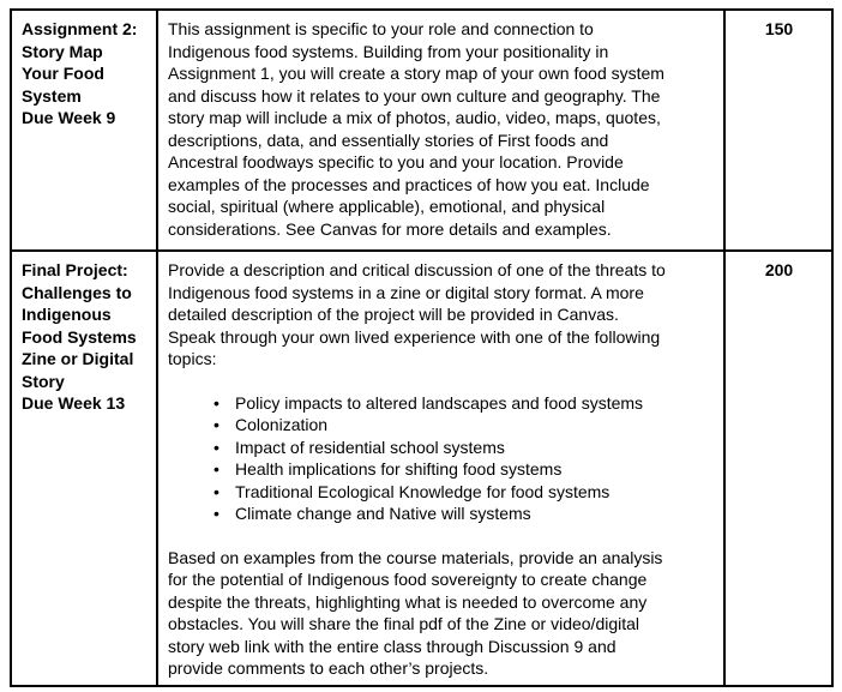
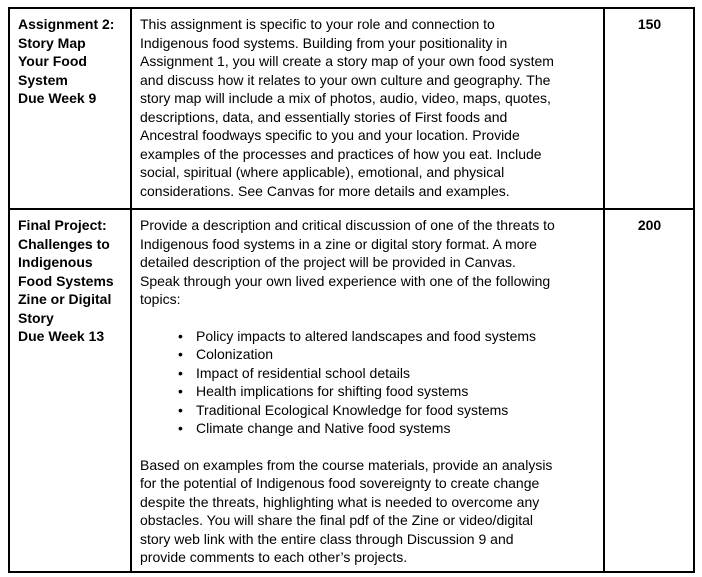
  Assignment 2:
  Story Map
  Your Food
  System
  Due Week 9
  This assignment is specific to your role and connection to
  Indigenous food systems. Building from your positionality in
  Assignment 1, you will create a story map of your own food system
  and discuss how it relates to your own culture and geography. The
  story map will include a mix of photos, audio, video, maps, quotes,
  descriptions, data, and essentially stories of First foods and
  Ancestral foodways specific to you and your location. Provide
  examples of the processes and practices of how you eat. Include
  social, spiritual (where applicable), emotional, and physical
  considerations. See Canvas for more details and examples.
  150
  Final Project:
  Challenges to
  Indigenous
  Food Systems
  Zine or Digital
  Story
  Due Week 13
  Provide a description and critical discussion of one of the threats to
  Indigenous food systems in a zine or digital story format. A more
  detailed description of the project will be provided in Canvas.
  Speak through your own lived experience with one of the following
  topics:
  •
  Policy impacts to altered landscapes and food systems
  •
  Colonization
  •
- Impact of residential school systems
+ Impact of residential school details
  •
  Health implications for shifting food systems
  •
  Traditional Ecological Knowledge for food systems
  •
- Climate change and Native will systems
+ Climate change and Native food systems
  Based on examples from the course materials, provide an analysis
  for the potential of Indigenous food sovereignty to create change
  despite the threats, highlighting what is needed to overcome any
  obstacles. You will share the final pdf of the Zine or video/digital
  story web link with the entire class through Discussion 9 and
  provide comments to each other’s projects.
  200
